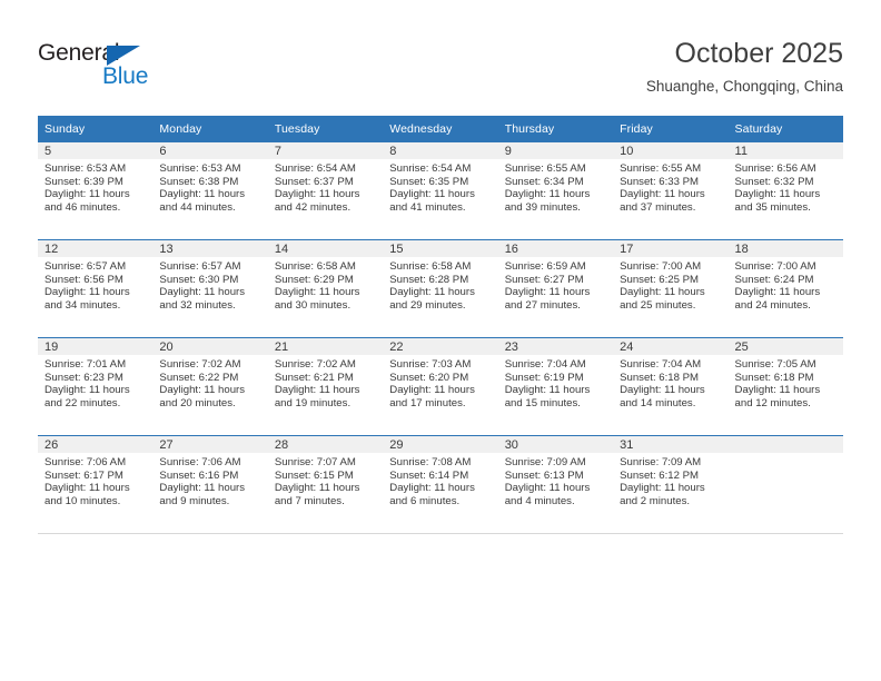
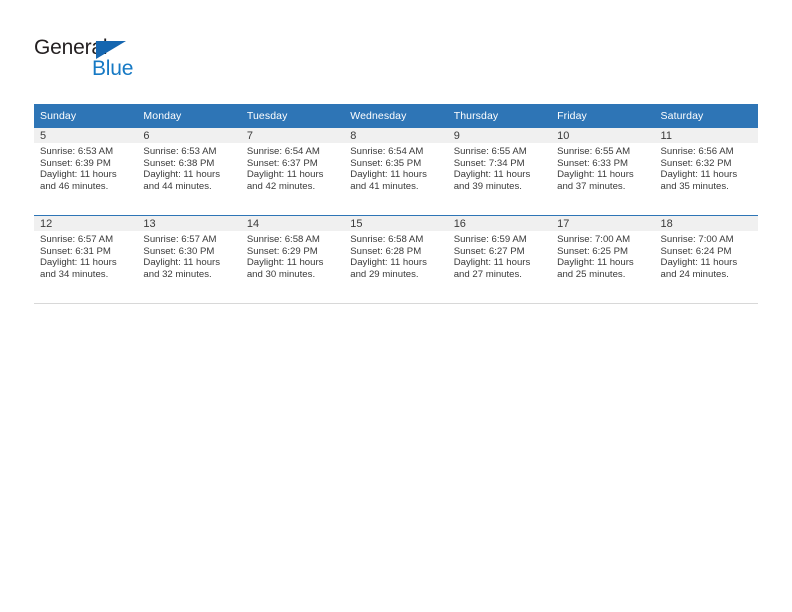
  General
  Blue
- October 2025
- Shuanghe, Chongqing, China
  Sunday	Monday	Tuesday	Wednesday	Thursday	Friday	Saturday
- 5Sunrise: 6:53 AMSunset: 6:39 PMDaylight: 11 hoursand 46 minutes.	6Sunrise: 6:53 AMSunset: 6:38 PMDaylight: 11 hoursand 44 minutes.	7Sunrise: 6:54 AMSunset: 6:37 PMDaylight: 11 hoursand 42 minutes.	8Sunrise: 6:54 AMSunset: 6:35 PMDaylight: 11 hoursand 41 minutes.	9Sunrise: 6:55 AMSunset: 6:34 PMDaylight: 11 hoursand 39 minutes.	10Sunrise: 6:55 AMSunset: 6:33 PMDaylight: 11 hoursand 37 minutes.	11Sunrise: 6:56 AMSunset: 6:32 PMDaylight: 11 hoursand 35 minutes.
+ 5Sunrise: 6:53 AMSunset: 6:39 PMDaylight: 11 hoursand 46 minutes.	6Sunrise: 6:53 AMSunset: 6:38 PMDaylight: 11 hoursand 44 minutes.	7Sunrise: 6:54 AMSunset: 6:37 PMDaylight: 11 hoursand 42 minutes.	8Sunrise: 6:54 AMSunset: 6:35 PMDaylight: 11 hoursand 41 minutes.	9Sunrise: 6:55 AMSunset: 7:34 PMDaylight: 11 hoursand 39 minutes.	10Sunrise: 6:55 AMSunset: 6:33 PMDaylight: 11 hoursand 37 minutes.	11Sunrise: 6:56 AMSunset: 6:32 PMDaylight: 11 hoursand 35 minutes.
- 12Sunrise: 6:57 AMSunset: 6:56 PMDaylight: 11 hoursand 34 minutes.	13Sunrise: 6:57 AMSunset: 6:30 PMDaylight: 11 hoursand 32 minutes.	14Sunrise: 6:58 AMSunset: 6:29 PMDaylight: 11 hoursand 30 minutes.	15Sunrise: 6:58 AMSunset: 6:28 PMDaylight: 11 hoursand 29 minutes.	16Sunrise: 6:59 AMSunset: 6:27 PMDaylight: 11 hoursand 27 minutes.	17Sunrise: 7:00 AMSunset: 6:25 PMDaylight: 11 hoursand 25 minutes.	18Sunrise: 7:00 AMSunset: 6:24 PMDaylight: 11 hoursand 24 minutes.
+ 12Sunrise: 6:57 AMSunset: 6:31 PMDaylight: 11 hoursand 34 minutes.	13Sunrise: 6:57 AMSunset: 6:30 PMDaylight: 11 hoursand 32 minutes.	14Sunrise: 6:58 AMSunset: 6:29 PMDaylight: 11 hoursand 30 minutes.	15Sunrise: 6:58 AMSunset: 6:28 PMDaylight: 11 hoursand 29 minutes.	16Sunrise: 6:59 AMSunset: 6:27 PMDaylight: 11 hoursand 27 minutes.	17Sunrise: 7:00 AMSunset: 6:25 PMDaylight: 11 hoursand 25 minutes.	18Sunrise: 7:00 AMSunset: 6:24 PMDaylight: 11 hoursand 24 minutes.
- 19Sunrise: 7:01 AMSunset: 6:23 PMDaylight: 11 hoursand 22 minutes.	20Sunrise: 7:02 AMSunset: 6:22 PMDaylight: 11 hoursand 20 minutes.	21Sunrise: 7:02 AMSunset: 6:21 PMDaylight: 11 hoursand 19 minutes.	22Sunrise: 7:03 AMSunset: 6:20 PMDaylight: 11 hoursand 17 minutes.	23Sunrise: 7:04 AMSunset: 6:19 PMDaylight: 11 hoursand 15 minutes.	24Sunrise: 7:04 AMSunset: 6:18 PMDaylight: 11 hoursand 14 minutes.	25Sunrise: 7:05 AMSunset: 6:18 PMDaylight: 11 hoursand 12 minutes.
- 26Sunrise: 7:06 AMSunset: 6:17 PMDaylight: 11 hoursand 10 minutes.	27Sunrise: 7:06 AMSunset: 6:16 PMDaylight: 11 hoursand 9 minutes.	28Sunrise: 7:07 AMSunset: 6:15 PMDaylight: 11 hoursand 7 minutes.	29Sunrise: 7:08 AMSunset: 6:14 PMDaylight: 11 hoursand 6 minutes.	30Sunrise: 7:09 AMSunset: 6:13 PMDaylight: 11 hoursand 4 minutes.	31Sunrise: 7:09 AMSunset: 6:12 PMDaylight: 11 hoursand 2 minutes.
